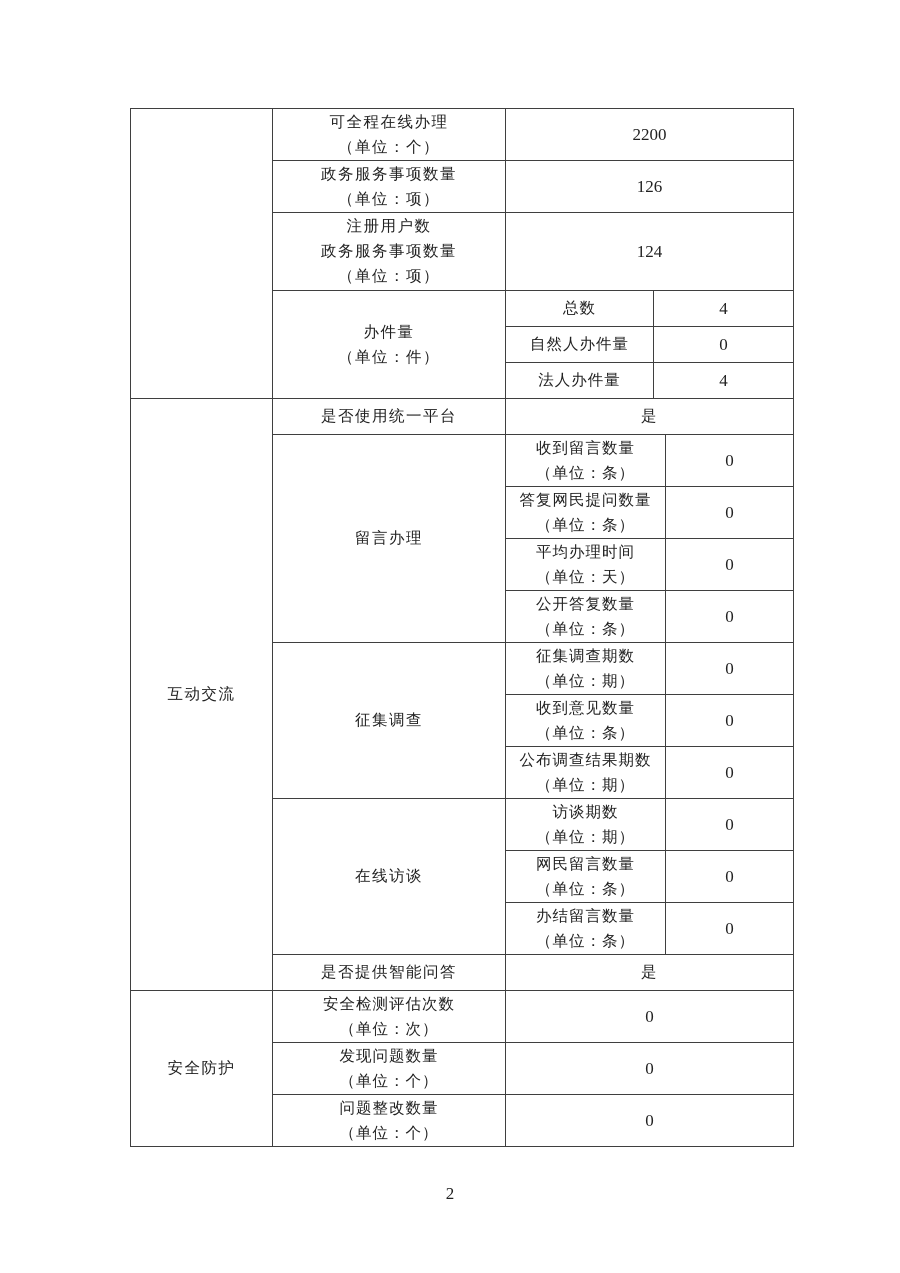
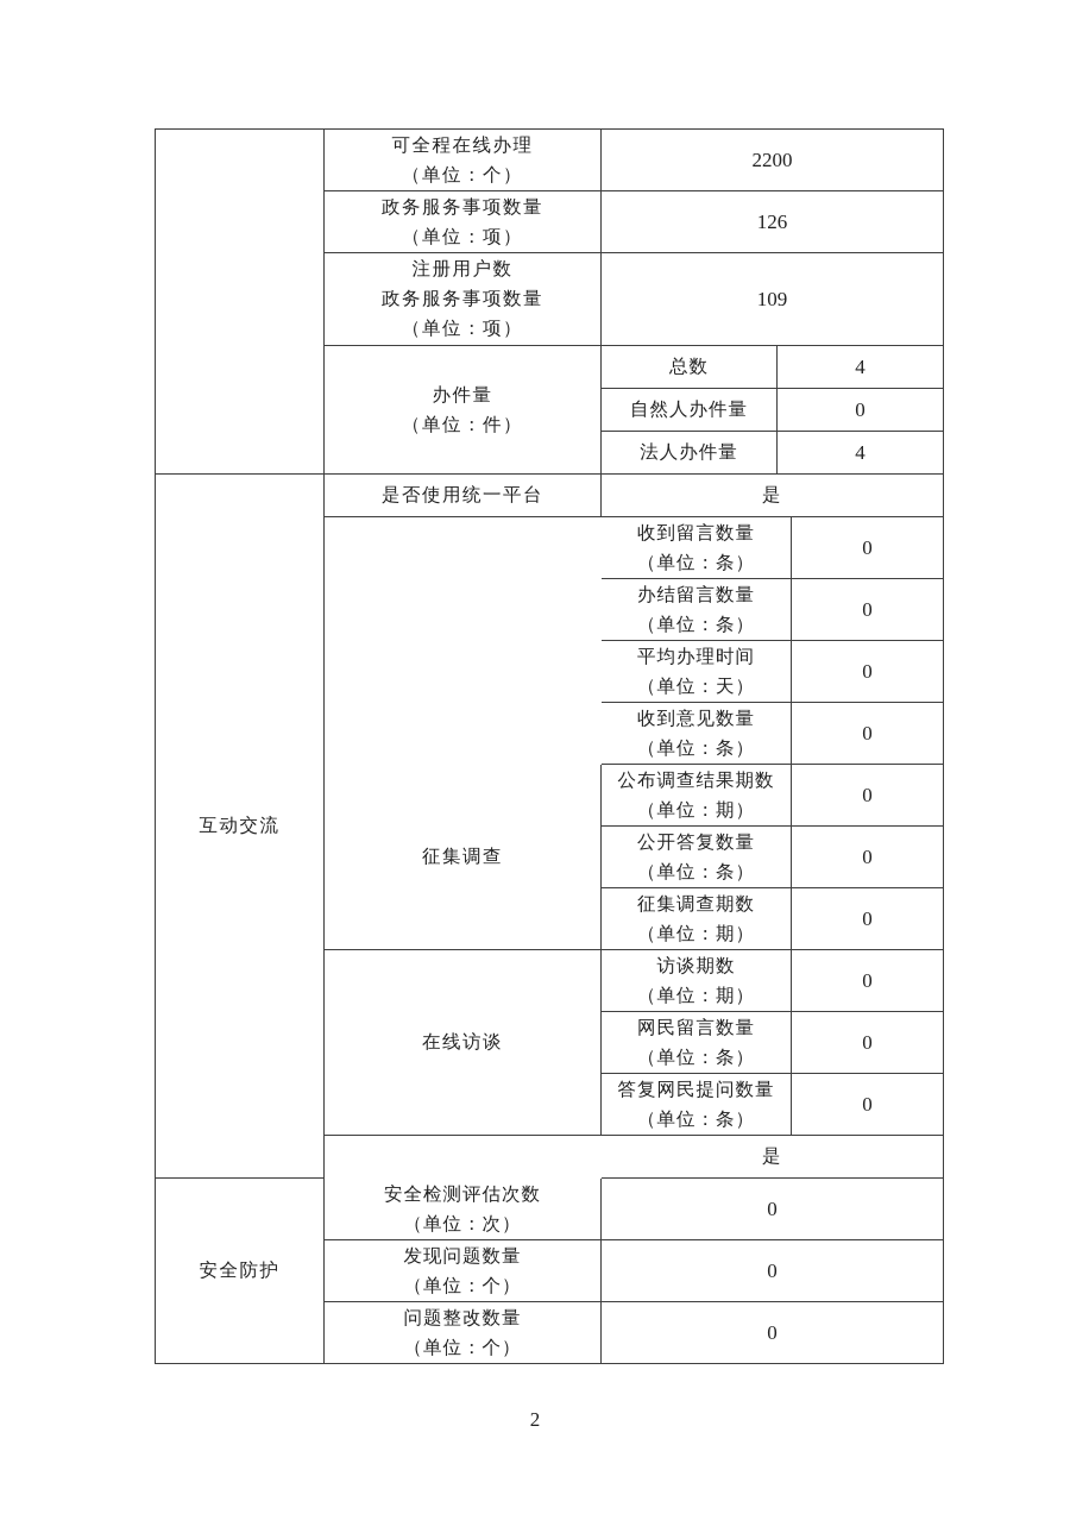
  可全程在线办理
  （单位：个）
  2200
  政务服务事项数量
  （单位：项）
  126
  注册用户数
  政务服务事项数量
  （单位：项）
- 124
+ 109
  办件量
  （单位：件）
  总数
  4
  自然人办件量
  0
  法人办件量
  4
  互动交流
  是否使用统一平台
  是
- 留言办理
  收到留言数量
  （单位：条）
  0
- 答复网民提问数量
+ 办结留言数量
  （单位：条）
  0
  平均办理时间
  （单位：天）
  0
- 公开答复数量
+ 收到意见数量
  （单位：条）
  0
  征集调查
- 征集调查期数
+ 公布调查结果期数
  （单位：期）
  0
- 收到意见数量
+ 公开答复数量
  （单位：条）
  0
- 公布调查结果期数
+ 征集调查期数
  （单位：期）
  0
  在线访谈
  访谈期数
  （单位：期）
  0
  网民留言数量
  （单位：条）
  0
- 办结留言数量
+ 答复网民提问数量
  （单位：条）
  0
- 是否提供智能问答
  是
  安全防护
  安全检测评估次数
  （单位：次）
  0
  发现问题数量
  （单位：个）
  0
  问题整改数量
  （单位：个）
  0
  2
